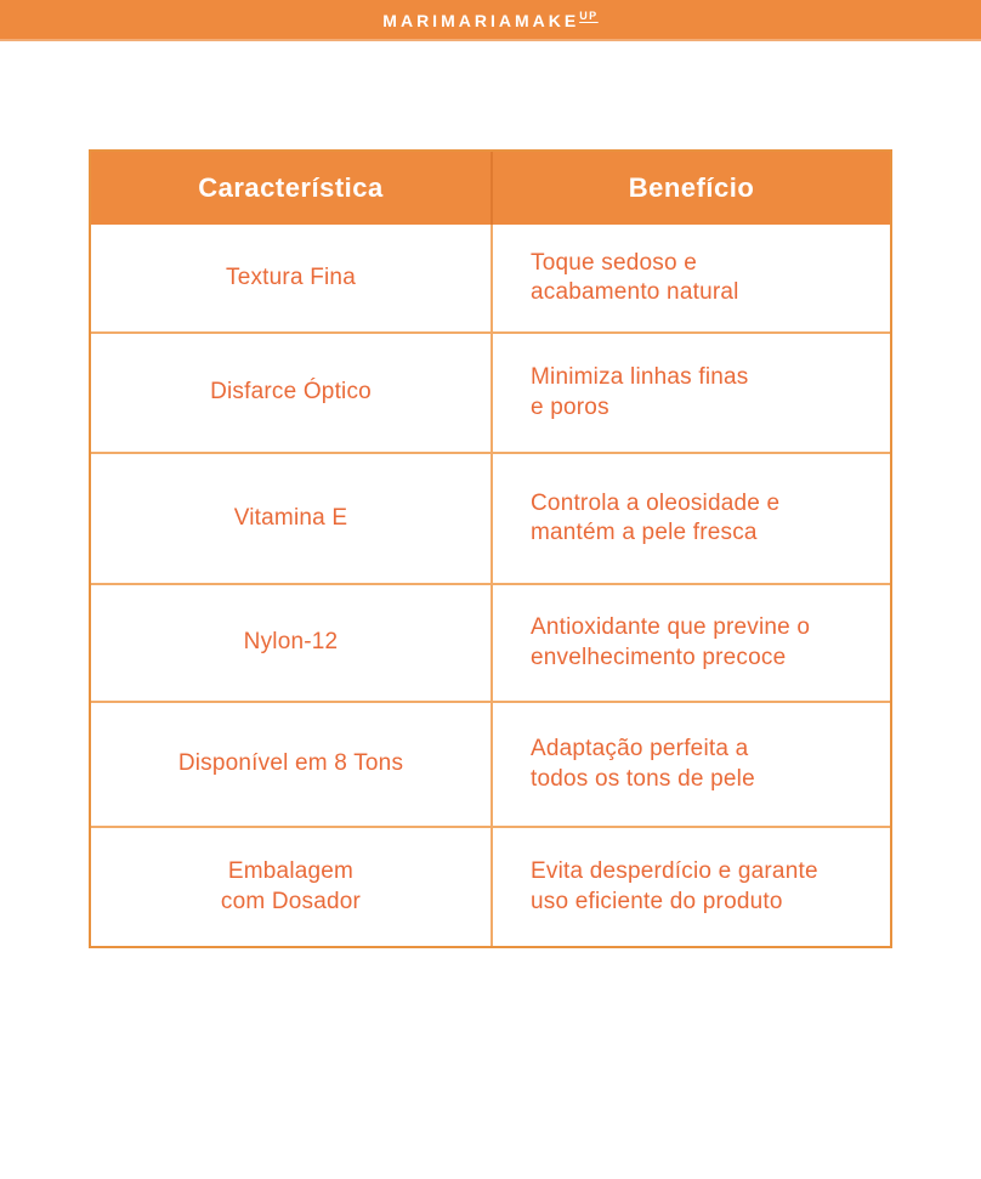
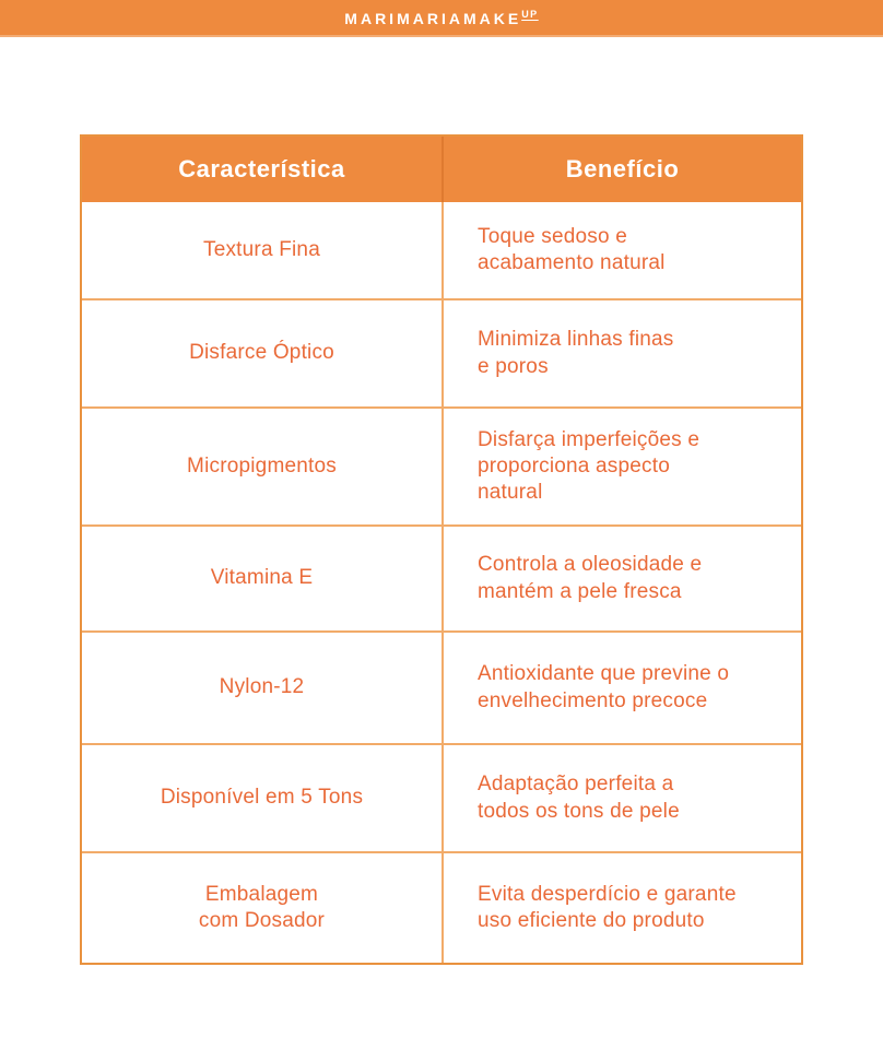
  MARIMARIAMAKEUP
  Característica
  Benefício
  Textura Fina
  Toque sedoso e
  acabamento natural
  Disfarce Óptico
  Minimiza linhas finas
  e poros
+ Micropigmentos
+ Disfarça imperfeições e
+ proporciona aspecto
+ natural
  Vitamina E
  Controla a oleosidade e
  mantém a pele fresca
  Nylon-12
  Antioxidante que previne o
  envelhecimento precoce
- Disponível em 8 Tons
+ Disponível em 5 Tons
  Adaptação perfeita a
  todos os tons de pele
  Embalagem
  com Dosador
  Evita desperdício e garante
  uso eficiente do produto
